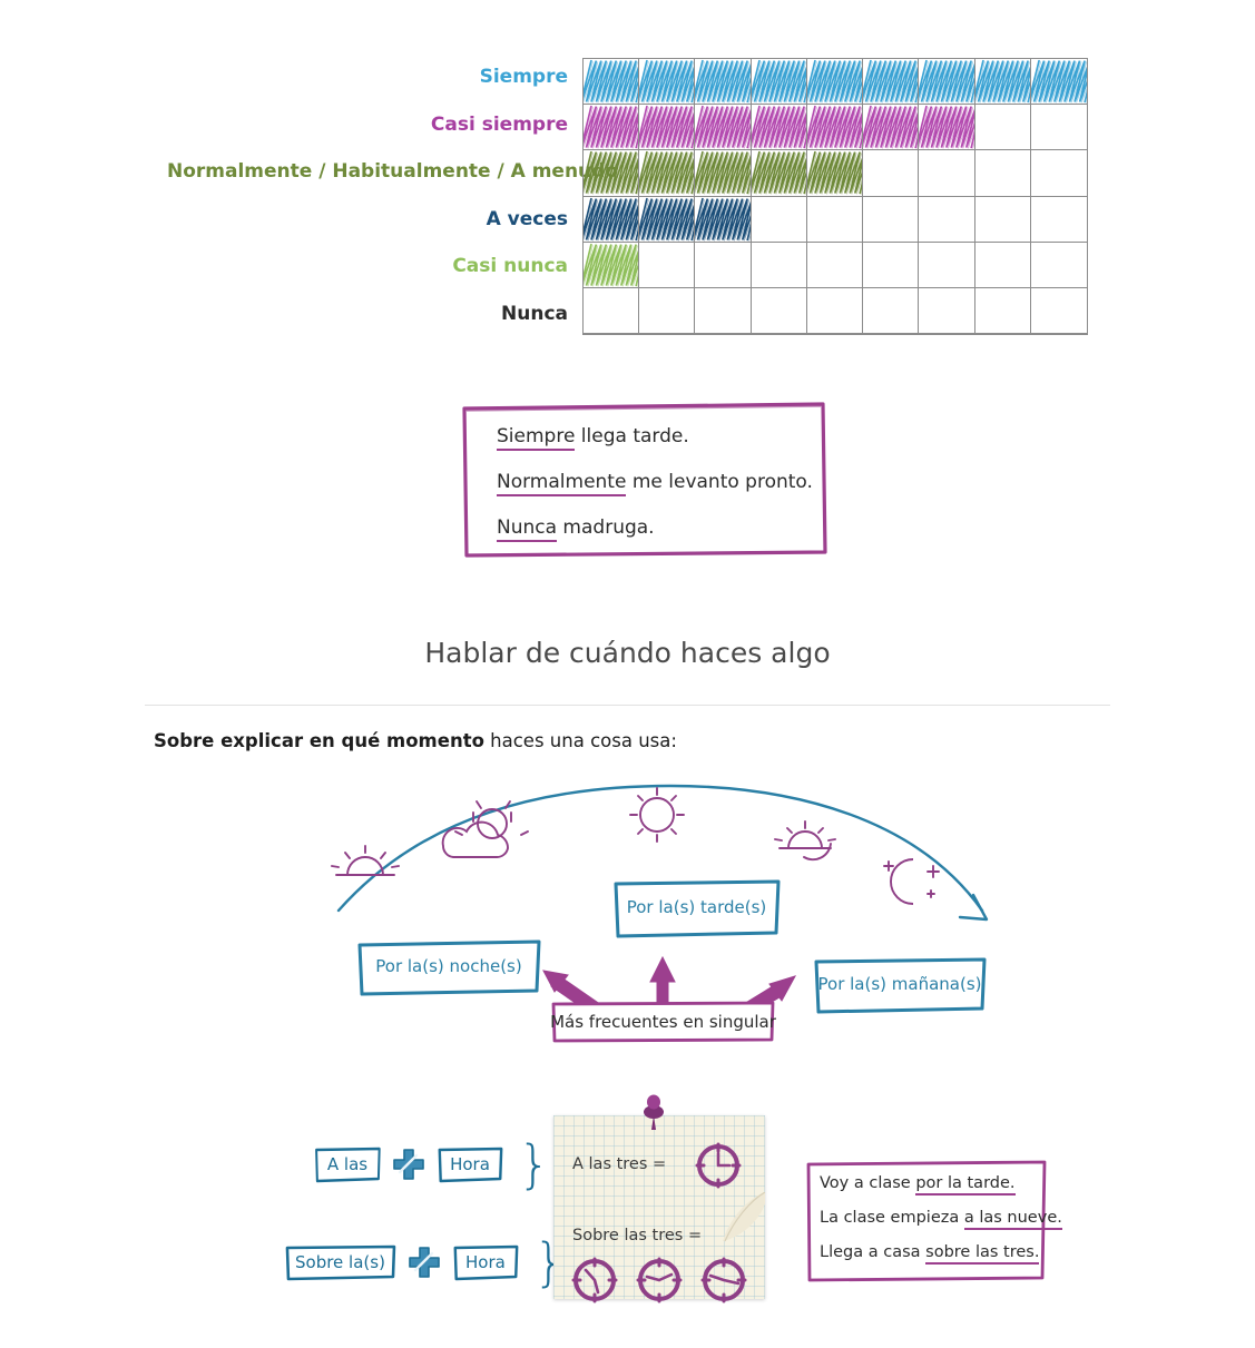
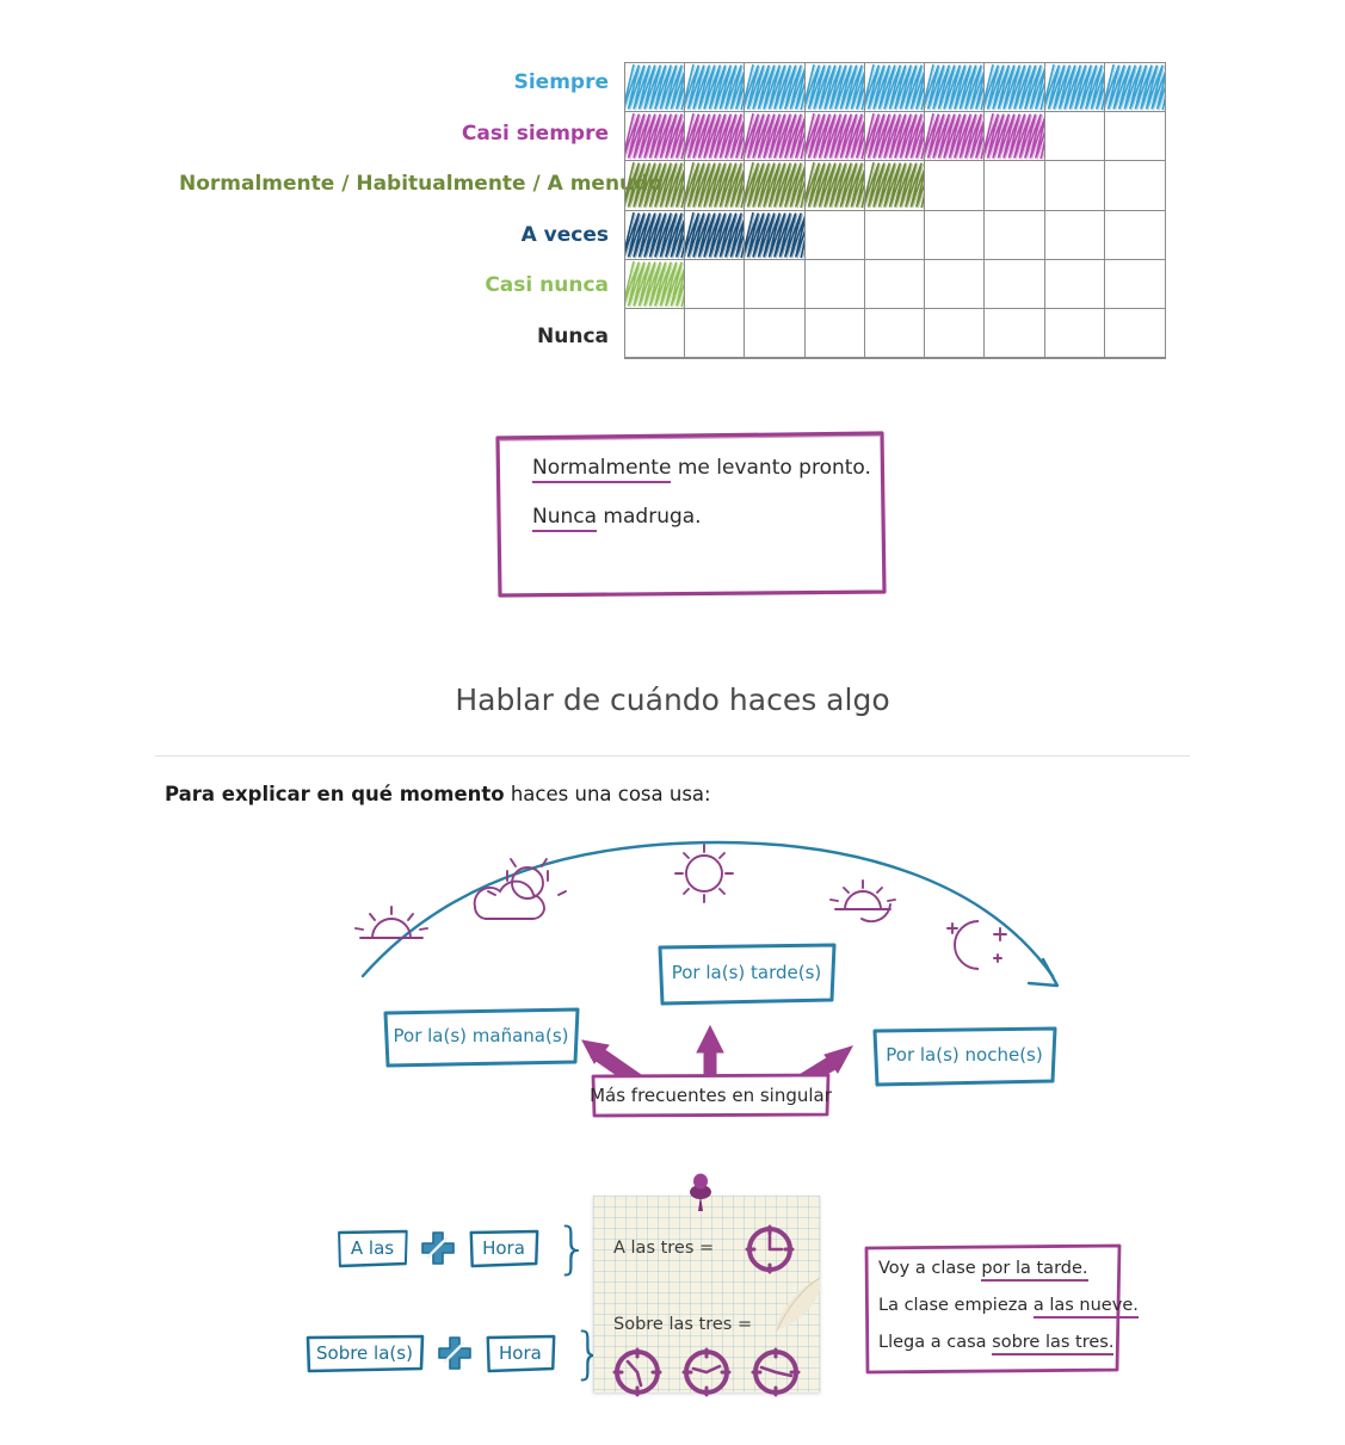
  Siempre
  Casi siempre
  Normalmente / Habitualmente / A men
  A veces
  Casi nunca
  Nunca
- Siempre llega tarde.
  Normalmente me levanto pronto.
  Nunca madruga.
  Hablar de cuándo haces algo
- Sobre explicar en qué momento haces una cosa usa:
+ Para explicar en qué momento haces una cosa usa:
- Por la(s) noche(s)
+ Por la(s) mañana(s)
  Por la(s) tarde(s)
- Por la(s) mañana(s)
+ Por la(s) noche(s)
  Más frecuentes en singular
  A las
  Hora
  }
  Sobre la(s)
  Hora
  }
  A las tres =
  Sobre las tres =
  Voy a clase por la tarde.
  La clase empieza a las nueve.
  Llega a casa sobre las tres.
